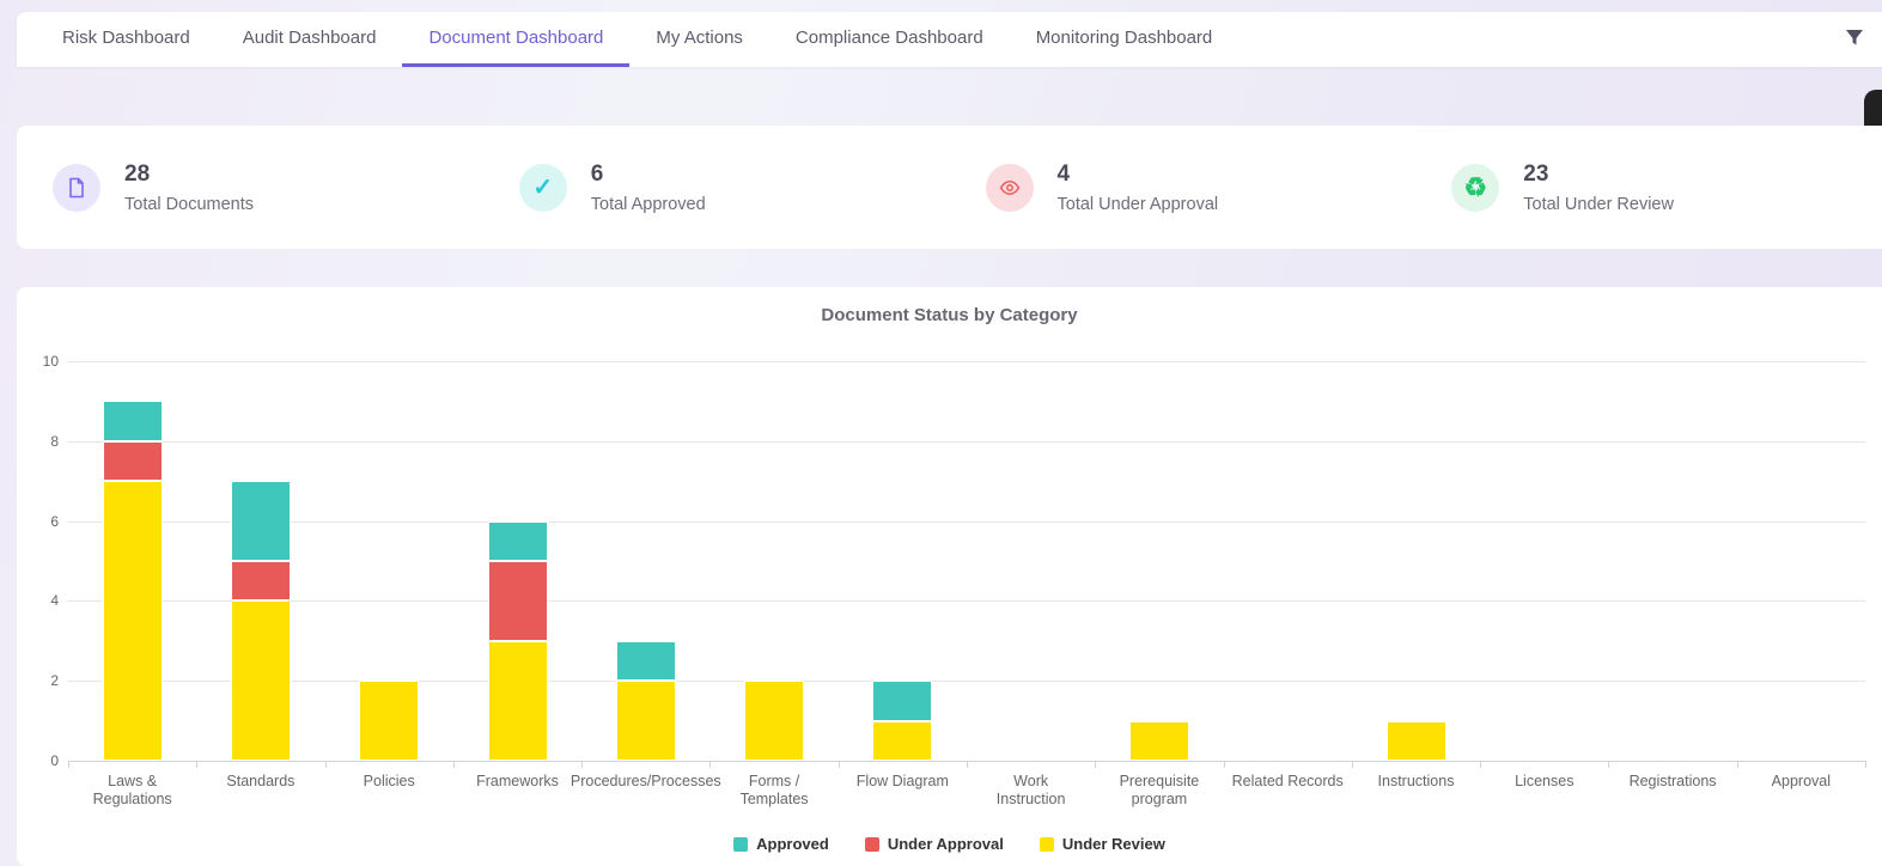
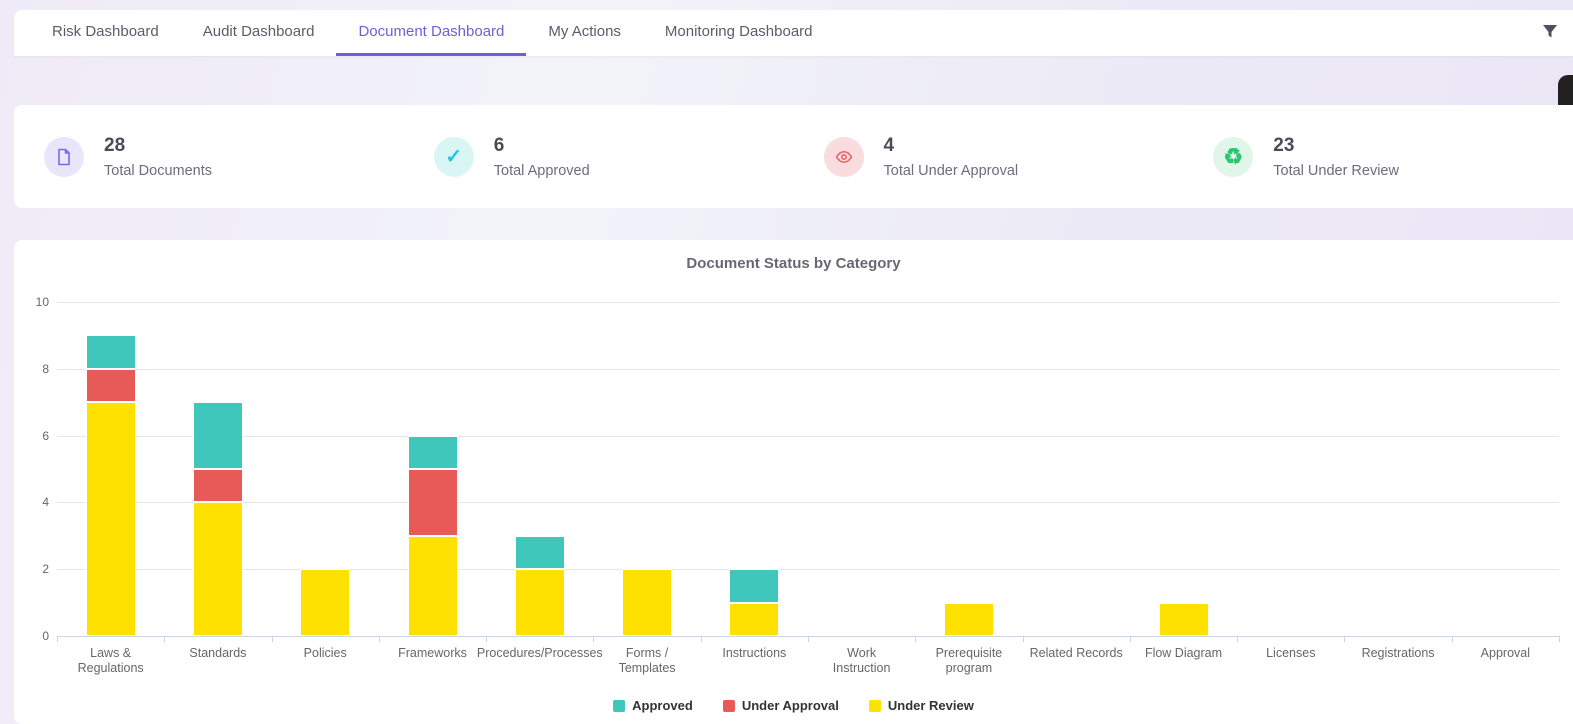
  Risk Dashboard
  Audit Dashboard
  Document Dashboard
  My Actions
- Compliance Dashboard
  Monitoring Dashboard
  28
  Total Documents
  ✓
  6
  Total Approved
  4
  Total Under Approval
  ♻
  23
  Total Under Review
  Document Status by Category
  0
  2
  4
  6
  8
  10
  Laws &
  Regulations
  Standards
  Policies
  Frameworks
  Procedures/Processes
  Forms /
  Templates
- Flow Diagram
+ Instructions
  Work
  Instruction
  Prerequisite
  program
  Related Records
- Instructions
+ Flow Diagram
  Licenses
  Registrations
  Approval
  Approved
  Under Approval
  Under Review
